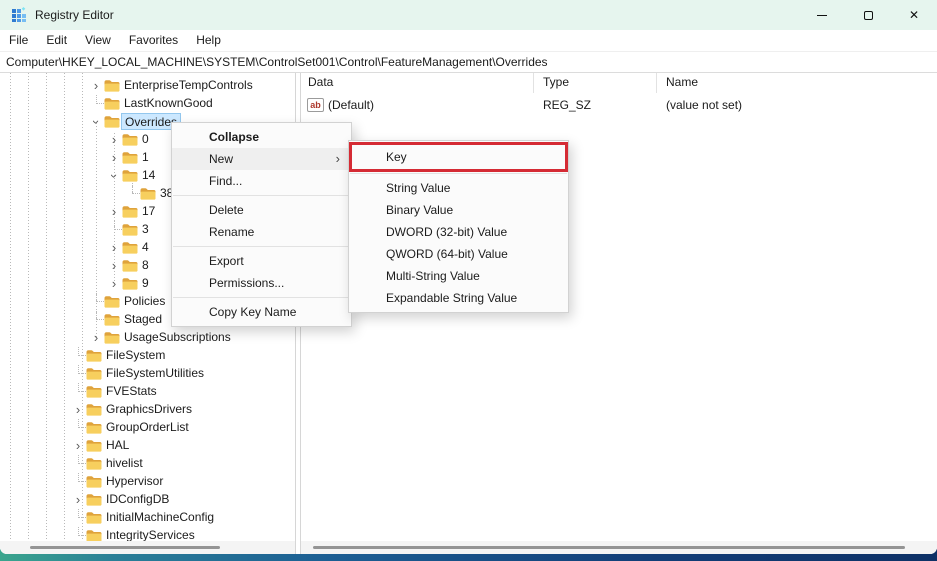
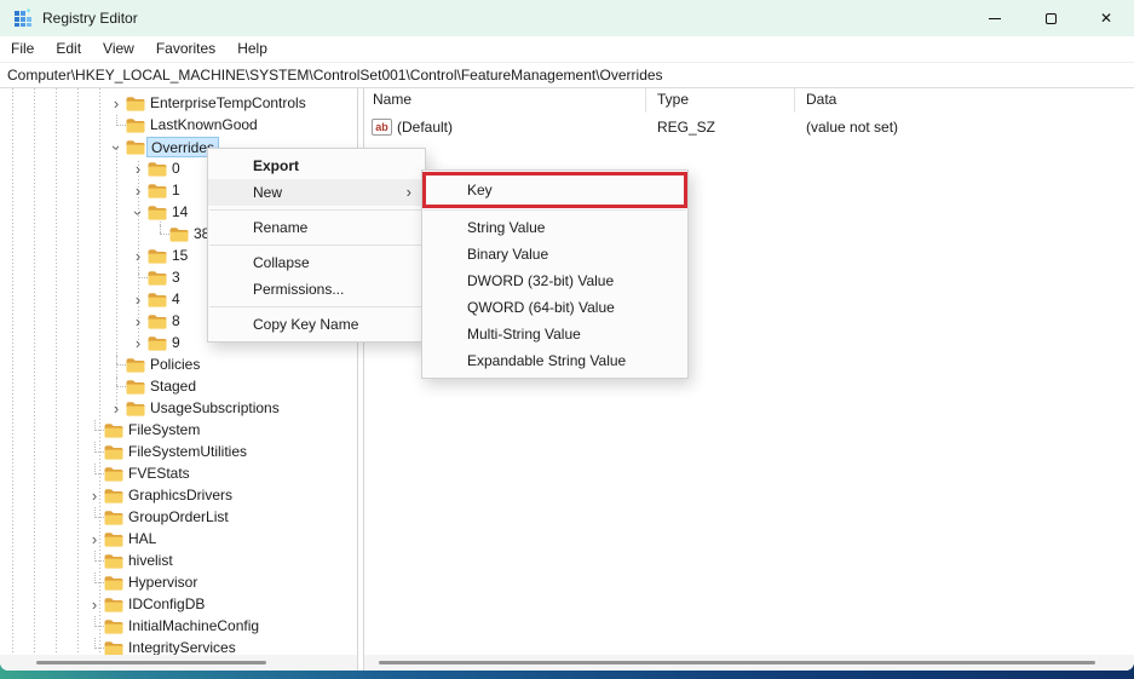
  Registry Editor
  ✕
  File
  Edit
  View
  Favorites
  Help
  Computer\HKEY_LOCAL_MACHINE\SYSTEM\ControlSet001\Control\FeatureManagement\Overrides
  ›
  EnterpriseTempControls
  LastKnownGood
  Override
  ›
  0
  ›
  1
  14
  ›
- 17
+ 15
  3
  ›
  4
  ›
  8
  ›
  9
  Policies
  Staged
  ›
  UsageSubscriptions
  FileSystem
  FileSystemUtilities
  FVEStats
  ›
  GraphicsDrivers
  GroupOrderList
  ›
  HAL
  hivelist
  Hypervisor
  ›
  IDConfigDB
  InitialMachineConfig
  IntegrityServices
- Data
+ Name
  Type
- Name
+ Data
  ab
  (Default)
  REG_SZ
  (value not set)
- Collapse
+ Export
  New
  ›
- Find...
- Delete
  Rename
- Export
+ Collapse
  Permissions...
  Copy Key Name
  Key
  String Value
  Binary Value
  DWORD (32-bit) Value
  QWORD (64-bit) Value
  Multi-String Value
  Expandable String Value
